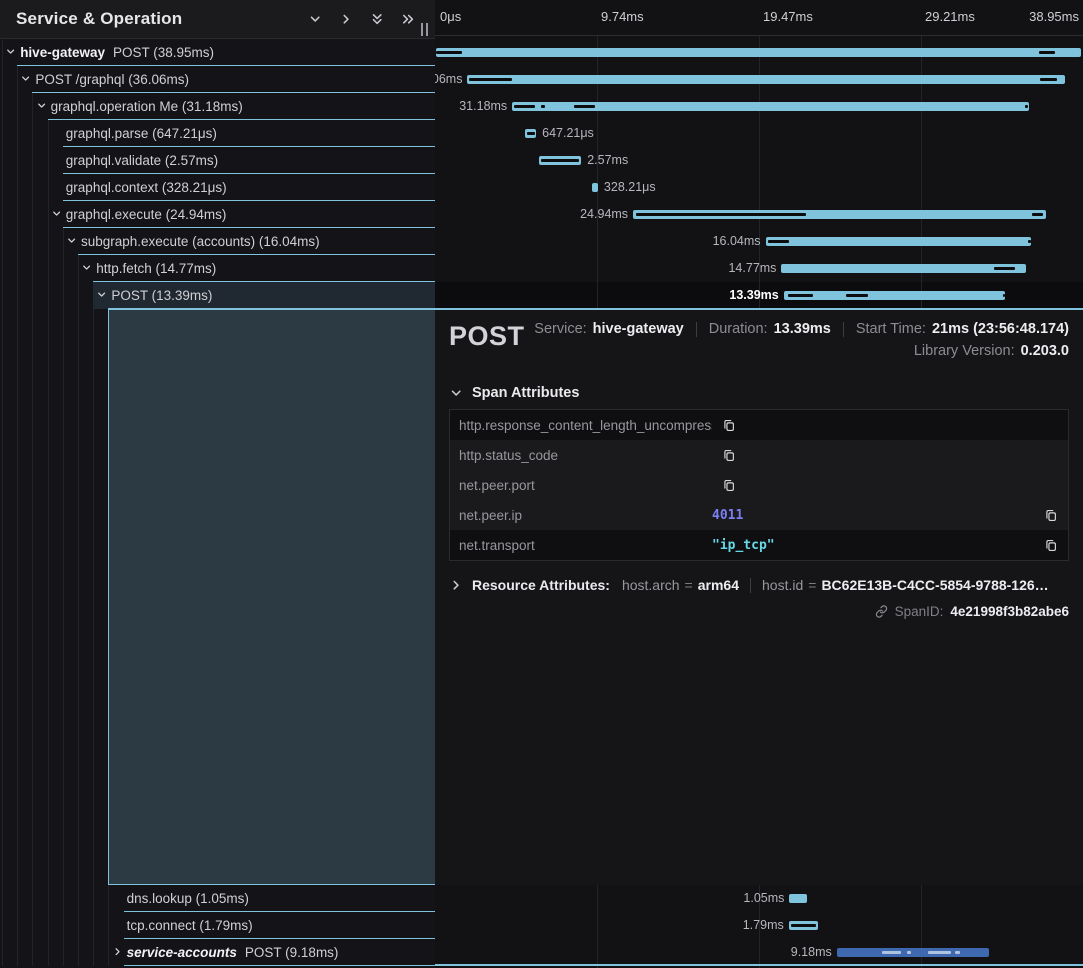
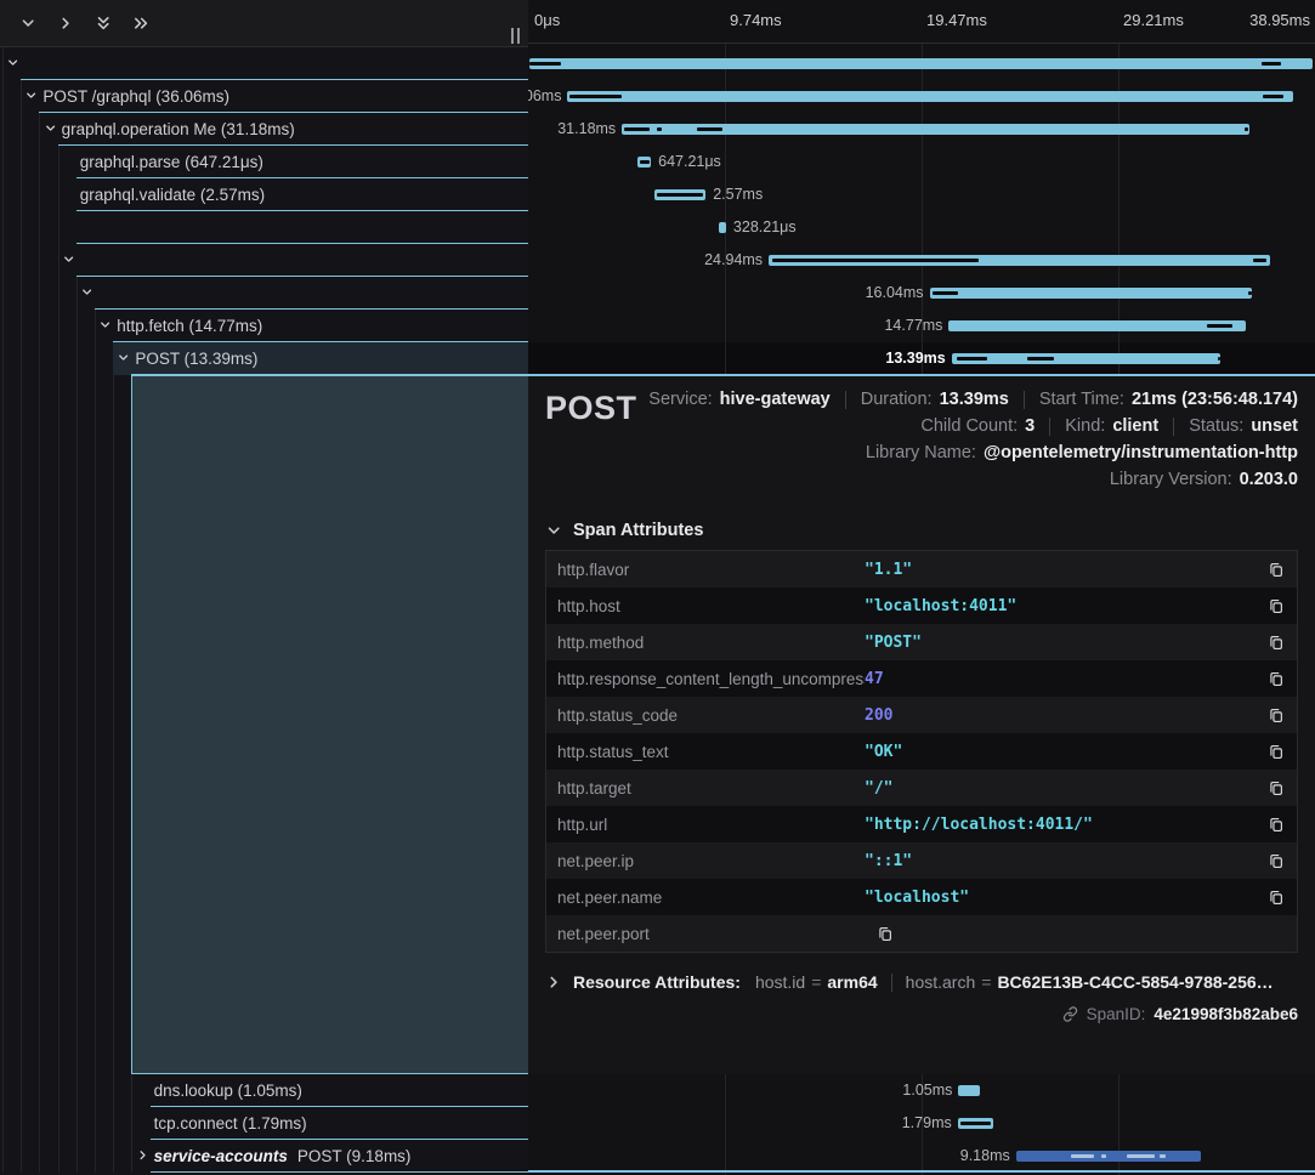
- Service & Operation
- hive-gateway POST (38.95ms)
  POST /graphql (36.06ms)
  graphql.operation Me (31.18ms)
  graphql.parse (647.21μs)
  graphql.validate (2.57ms)
- graphql.context (328.21μs)
- graphql.execute (24.94ms)
- subgraph.execute (accounts) (16.04ms)
  http.fetch (14.77ms)
  POST (13.39ms)
  dns.lookup (1.05ms)
  tcp.connect (1.79ms)
  service-accounts POST (9.18ms)
  0μs
  9.74ms
  19.47ms
  29.21ms
  38.95ms
  31.18ms
  647.21μs
  2.57ms
  328.21μs
  24.94ms
  16.04ms
  14.77ms
  13.39ms
  1.05ms
  1.79ms
  9.18ms
  POST
  Service:
  hive-gateway
  Duration:
  13.39ms
  Start Time:
  21ms (23:56:48.174)
+ Child Count:
+ 3
+ Kind:
+ client
+ Status:
+ unset
+ Library Name:
+ @opentelemetry/instrumentation-http
  Library Version:
  0.203.0
  Span Attributes
+ http.flavor
+ "1.1"
+ http.host
+ "localhost:4011"
+ http.method
+ "POST"
  http.response_content_length_uncompres
+ 47
  http.status_code
+ 200
+ http.status_text
+ "OK"
+ http.target
+ "/"
+ http.url
+ "http://localhost:4011/"
- net.peer.port
+ net.peer.ip
+ "::1"
+ net.peer.name
+ "localhost"
- net.peer.ip
+ net.peer.port
- 4011
- net.transport
- "ip_tcp"
  Resource Attributes:
- host.arch
+ host.id
  =
  arm64
- host.id
+ host.arch
  =
- BC62E13B-C4CC-5854-9788-126…
+ BC62E13B-C4CC-5854-9788-256…
  SpanID:
  4e21998f3b82abe6
